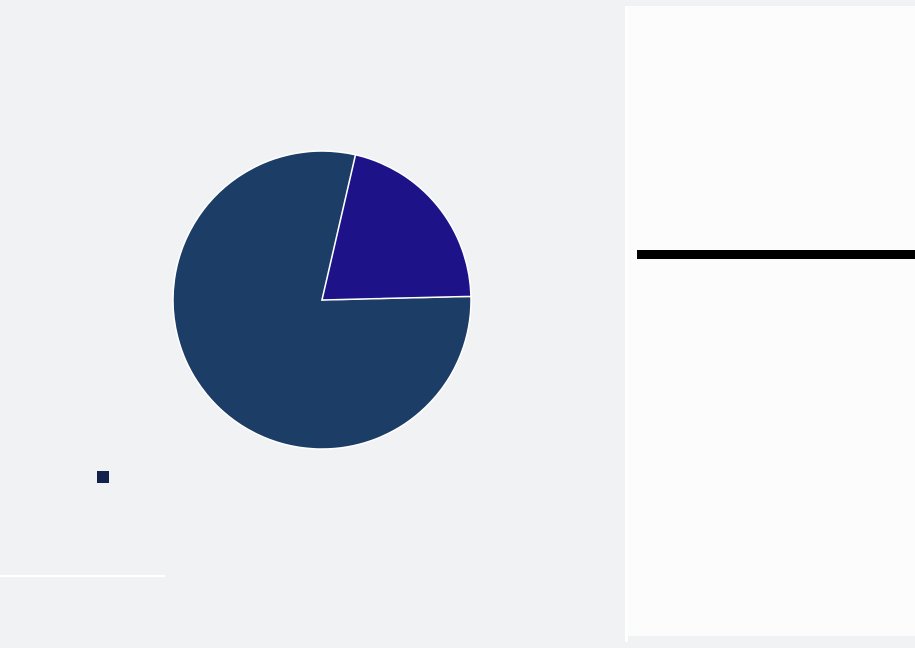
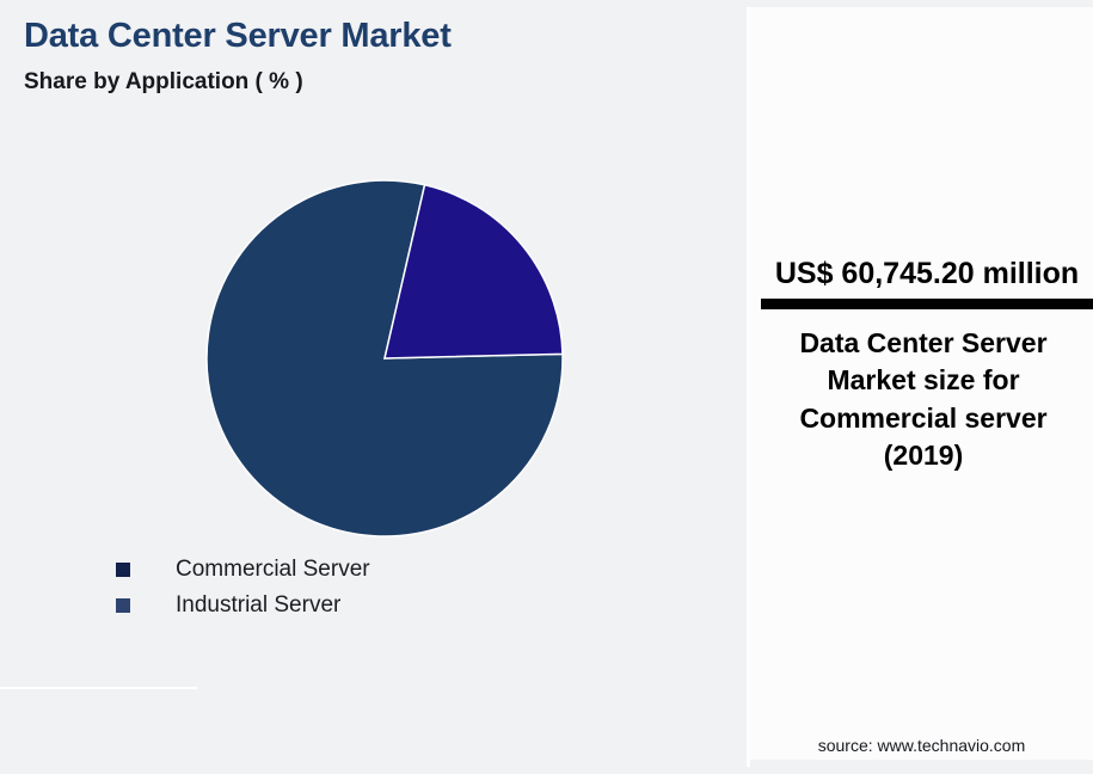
+ Data Center Server Market
+ Share by Application ( % )
+ Commercial Server
+ Industrial Server
+ US$ 60,745.20 million
+ Data Center Server Market size for Commercial server (2019)
+ source: www.technavio.com
